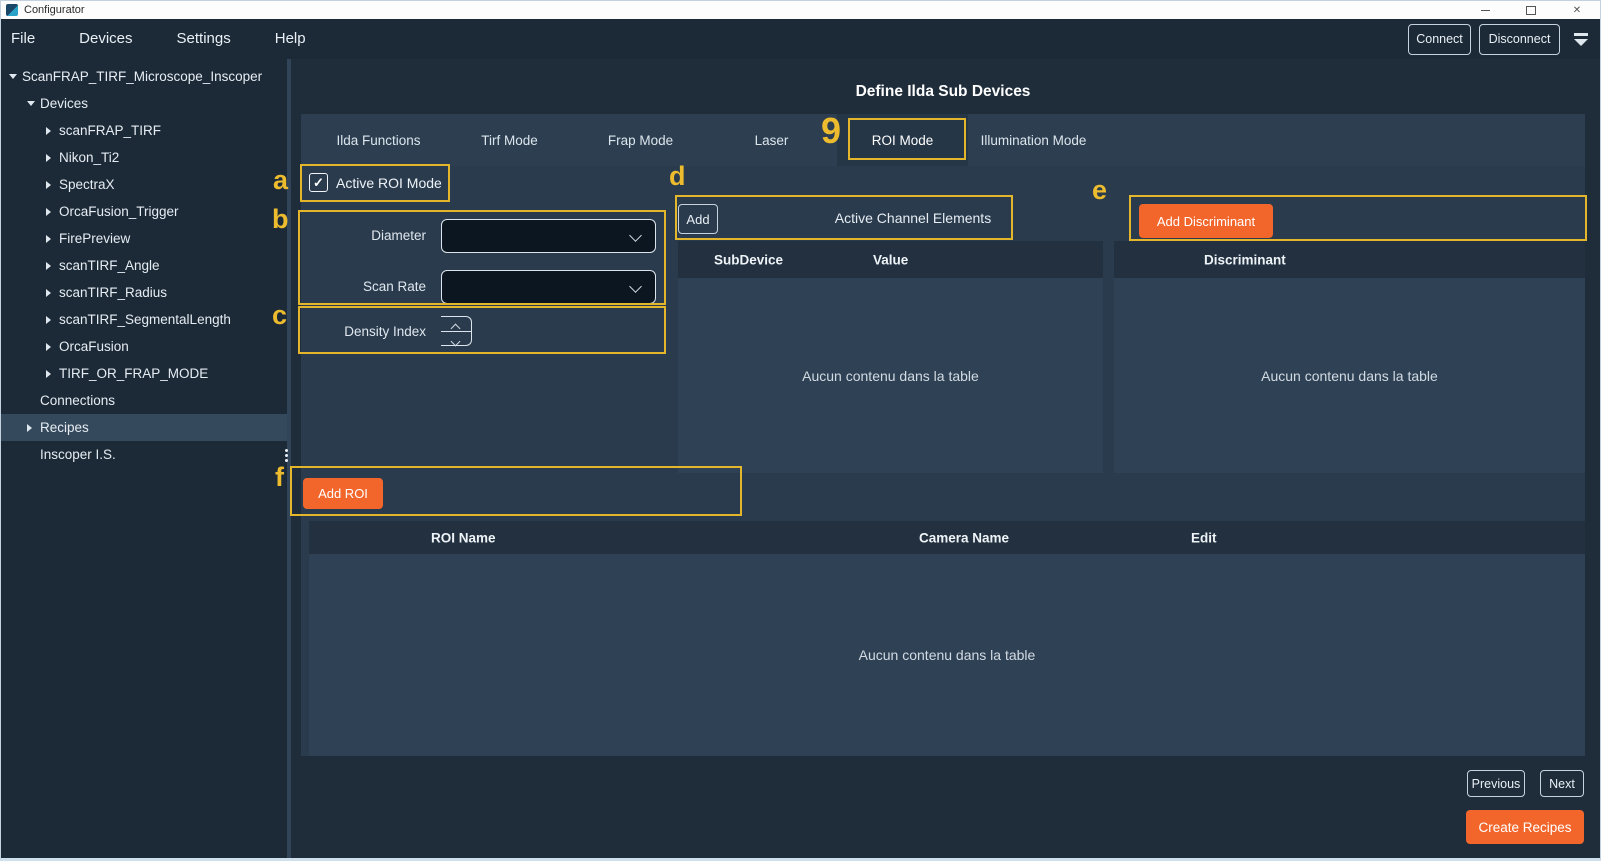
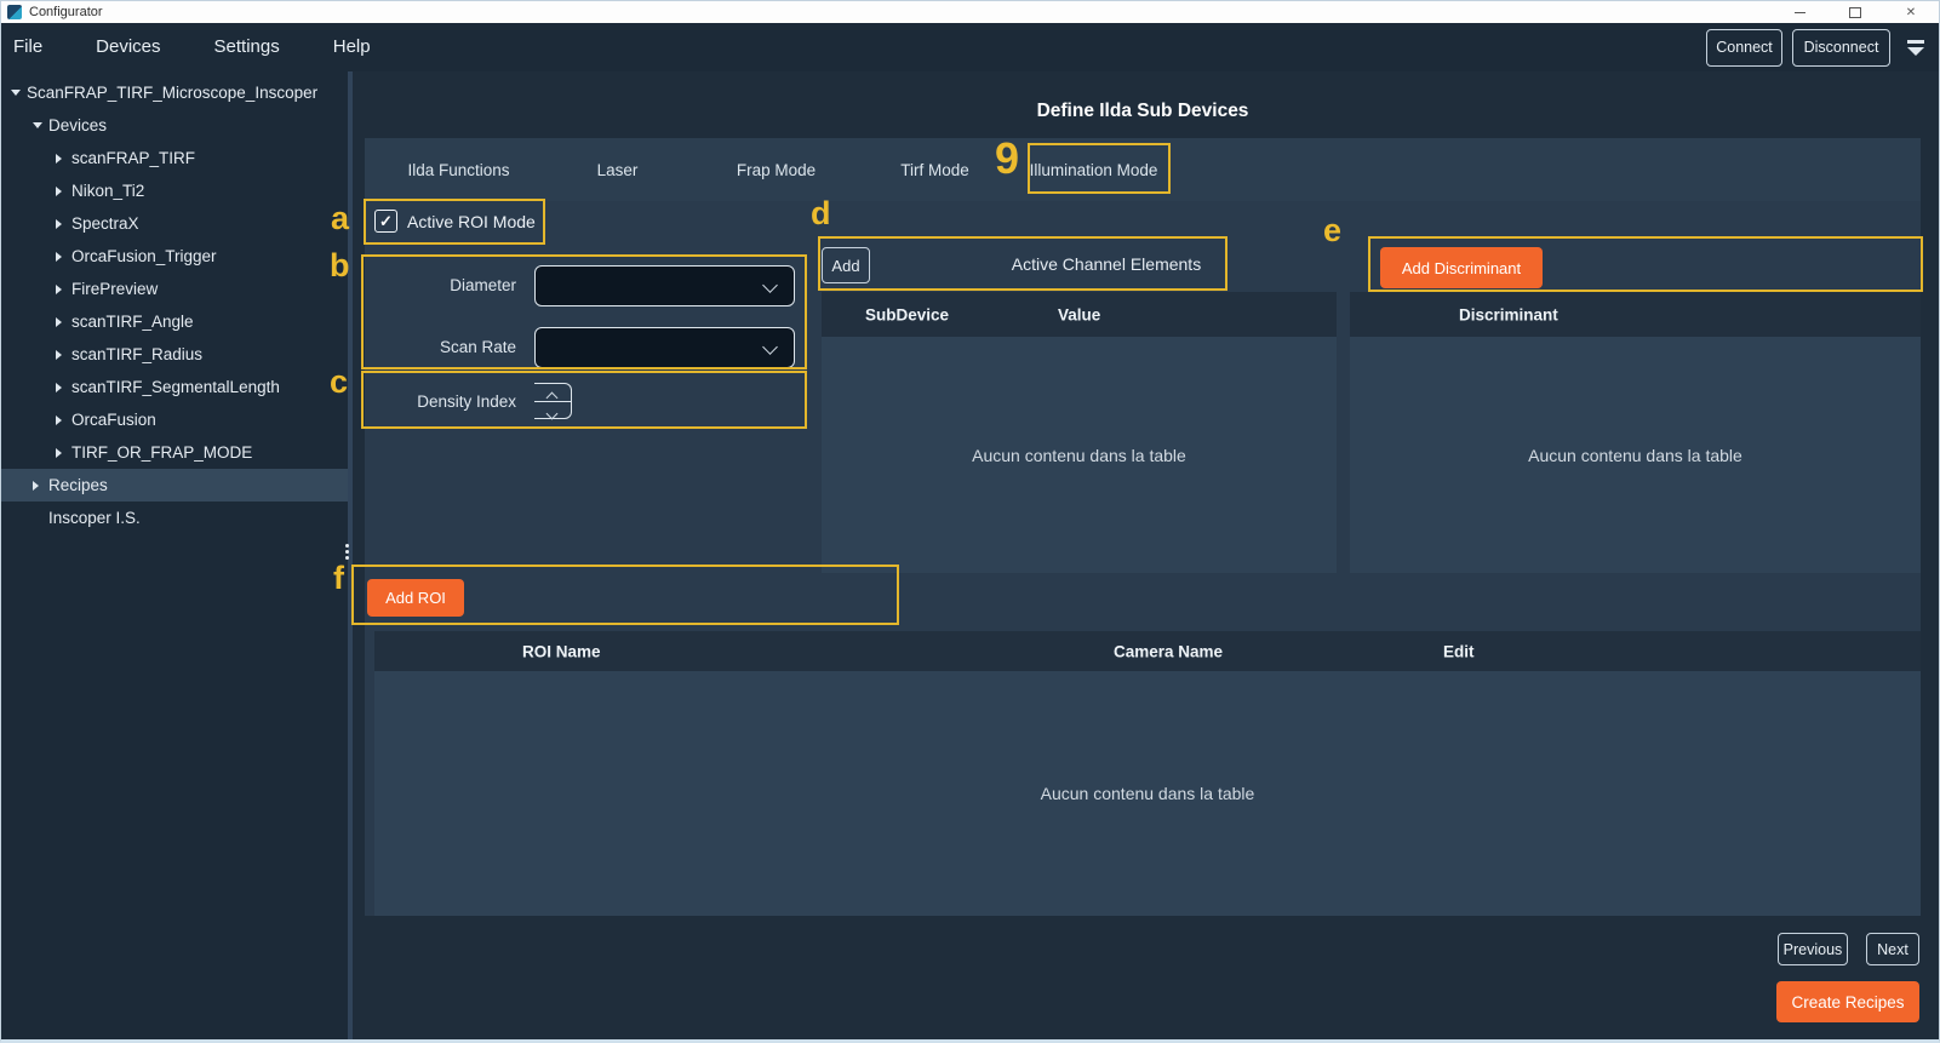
  Configurator
  ✕
  File
  Devices
  Settings
  Help
  Connect
  Disconnect
  ScanFRAP_TIRF_Microscope_Inscoper
  Devices
  scanFRAP_TIRF
  Nikon_Ti2
  SpectraX
  OrcaFusion_Trigger
  FirePreview
  scanTIRF_Angle
  scanTIRF_Radius
  scanTIRF_SegmentalLength
  OrcaFusion
  TIRF_OR_FRAP_MODE
- Connections
  Recipes
  Inscoper I.S.
  Define Ilda Sub Devices
  Ilda Functions
- Tirf Mode
+ Laser
  Frap Mode
- Laser
+ Tirf Mode
- ROI Mode
  Illumination Mode
  ✓
  Active ROI Mode
  Diameter
  Scan Rate
  Density Index
  Add
  Active Channel Elements
  SubDevice
  Value
  Aucun contenu dans la table
  Add Discriminant
  Discriminant
  Aucun contenu dans la table
  Add ROI
  ROI Name
  Camera Name
  Edit
  Aucun contenu dans la table
  Previous
  Next
  Create Recipes
  a
  b
  c
  d
  e
  f
  9
